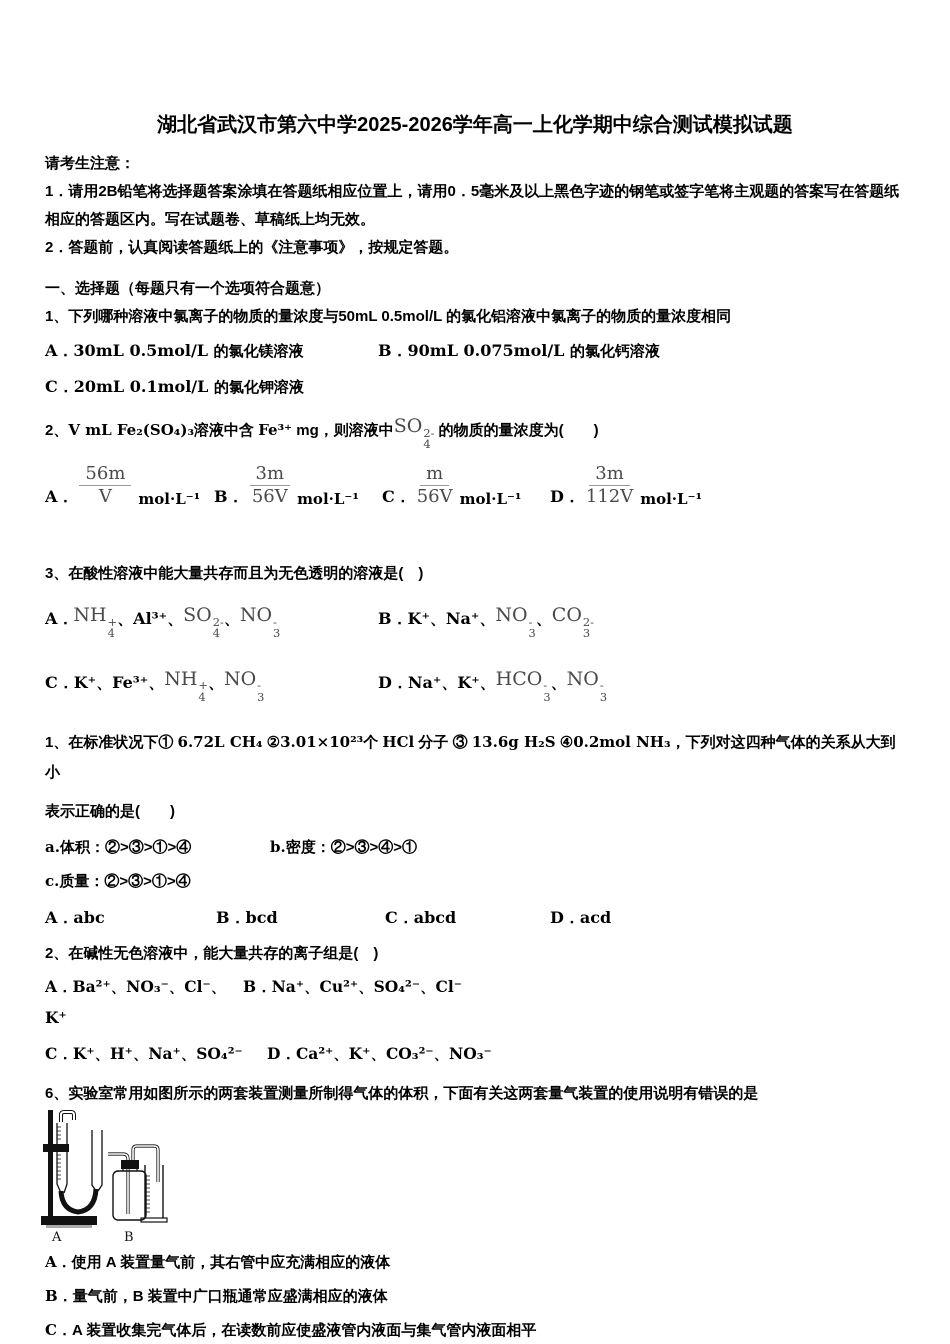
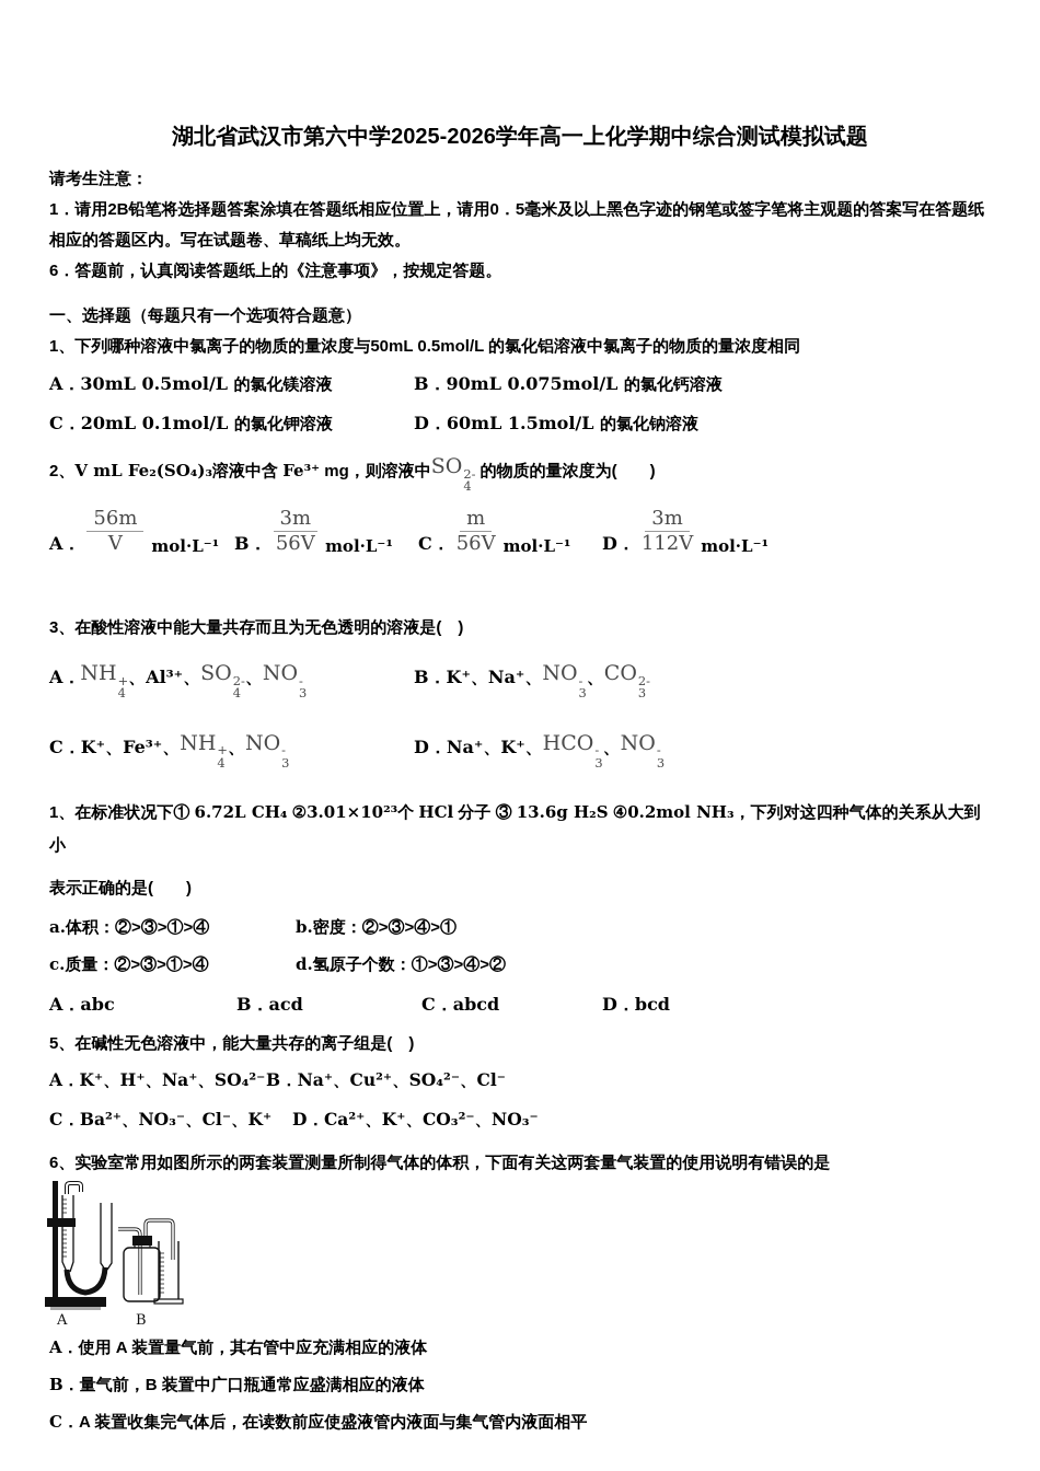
  湖北省武汉市第六中学2025-2026学年高一上化学期中综合测试模拟试题
  请考生注意：
  1．请用2B铅笔将选择题答案涂填在答题纸相应位置上，请用0．5毫米及以上黑色字迹的钢笔或签字笔将主观题的答案写在答题纸相应的答题区内。写在试题卷、草稿纸上均无效。
- 2．答题前，认真阅读答题纸上的《注意事项》，按规定答题。
+ 6．答题前，认真阅读答题纸上的《注意事项》，按规定答题。
  一、选择题（每题只有一个选项符合题意）
  1、下列哪种溶液中氯离子的物质的量浓度与50mL 0.5mol/L 的氯化铝溶液中氯离子的物质的量浓度相同
  A．30mL 0.5mol/L 的氯化镁溶液
  B．90mL 0.075mol/L 的氯化钙溶液
  C．20mL 0.1mol/L 的氯化钾溶液
+ D．60mL 1.5mol/L 的氯化钠溶液
  2、V mL Fe₂(SO₄)₃溶液中含 Fe³⁺ mg，则溶液中SO
  2-
  4
  的物质的量浓度为( )
  A．
  56m
  V
  mol·L⁻¹
  B．
  3m
  56V
  mol·L⁻¹
  C．
  m
  56V
  mol·L⁻¹
  D．
  3m
  112V
  mol·L⁻¹
  3、在酸性溶液中能大量共存而且为无色透明的溶液是( )
  A．NH
  +
  4
  、Al³⁺、SO
  2-
  4
  、NO
  -
  3
  B．K⁺、Na⁺、NO
  -
  3
  、CO
  2-
  3
  C．K⁺、Fe³⁺、NH
  +
  4
  、NO
  -
  3
  D．Na⁺、K⁺、HCO
  -
  3
  、NO
  -
  3
  1、在标准状况下① 6.72L CH₄ ②3.01×10²³个 HCl 分子 ③ 13.6g H₂S ④0.2mol NH₃，下列对这四种气体的关系从大到小
  表示正确的是( )
  a.体积：②>③>①>④
  b.密度：②>③>④>①
  c.质量：②>③>①>④
+ d.氢原子个数：①>③>④>②
  A．abc
- B．bcd
+ B．acd
  C．abcd
- D．acd
+ D．bcd
- 2、在碱性无色溶液中，能大量共存的离子组是( )
+ 5、在碱性无色溶液中，能大量共存的离子组是( )
- A．Ba²⁺、NO₃⁻、Cl⁻、K⁺
+ A．K⁺、H⁺、Na⁺、SO₄²⁻
  B．Na⁺、Cu²⁺、SO₄²⁻、Cl⁻
- C．K⁺、H⁺、Na⁺、SO₄²⁻
+ C．Ba²⁺、NO₃⁻、Cl⁻、K⁺
  D．Ca²⁺、K⁺、CO₃²⁻、NO₃⁻
  6、实验室常用如图所示的两套装置测量所制得气体的体积，下面有关这两套量气装置的使用说明有错误的是
  A
  B
  A．使用 A 装置量气前，其右管中应充满相应的液体
  B．量气前，B 装置中广口瓶通常应盛满相应的液体
  C．A 装置收集完气体后，在读数前应使盛液管内液面与集气管内液面相平
